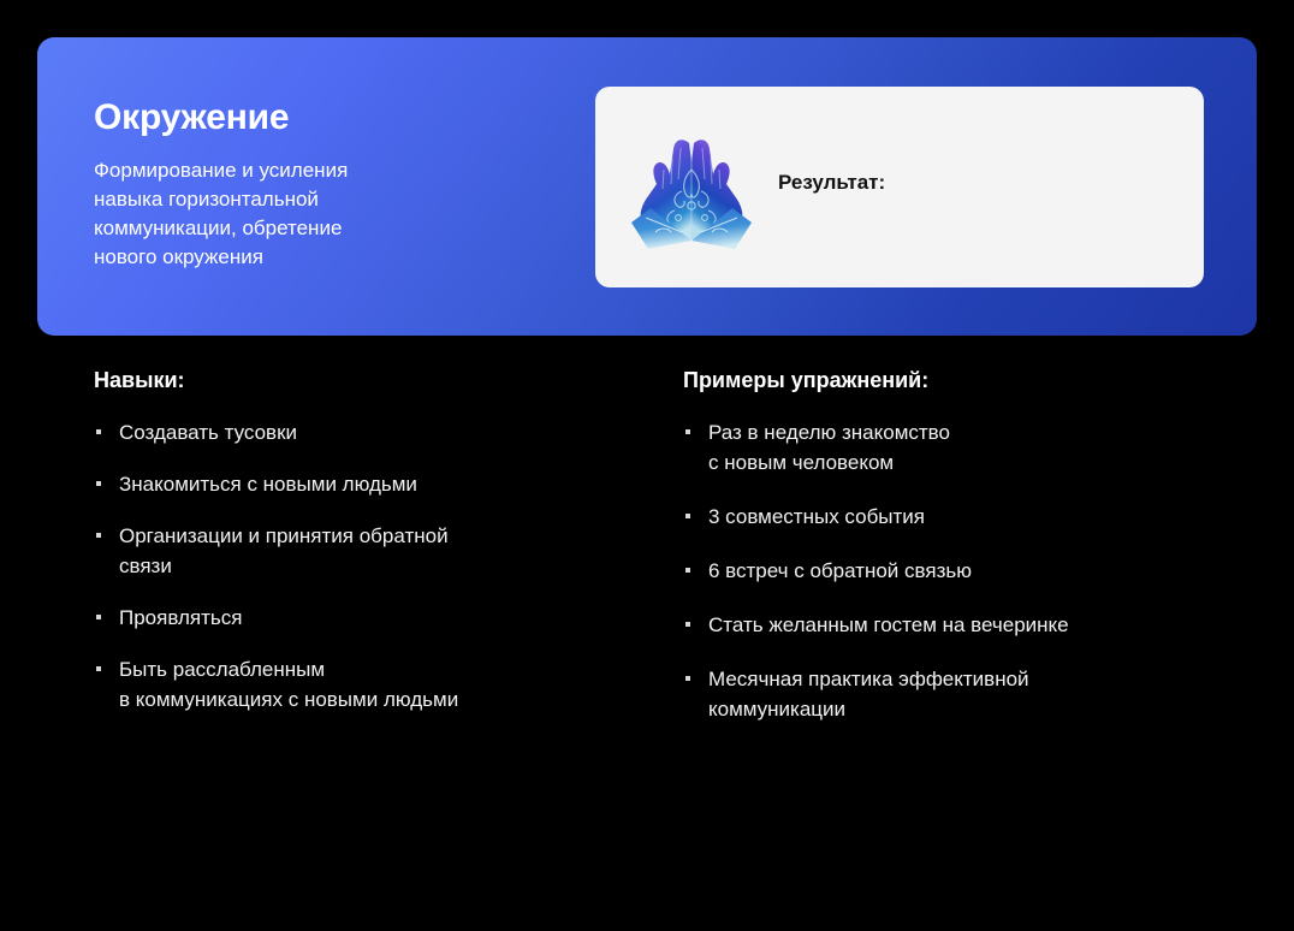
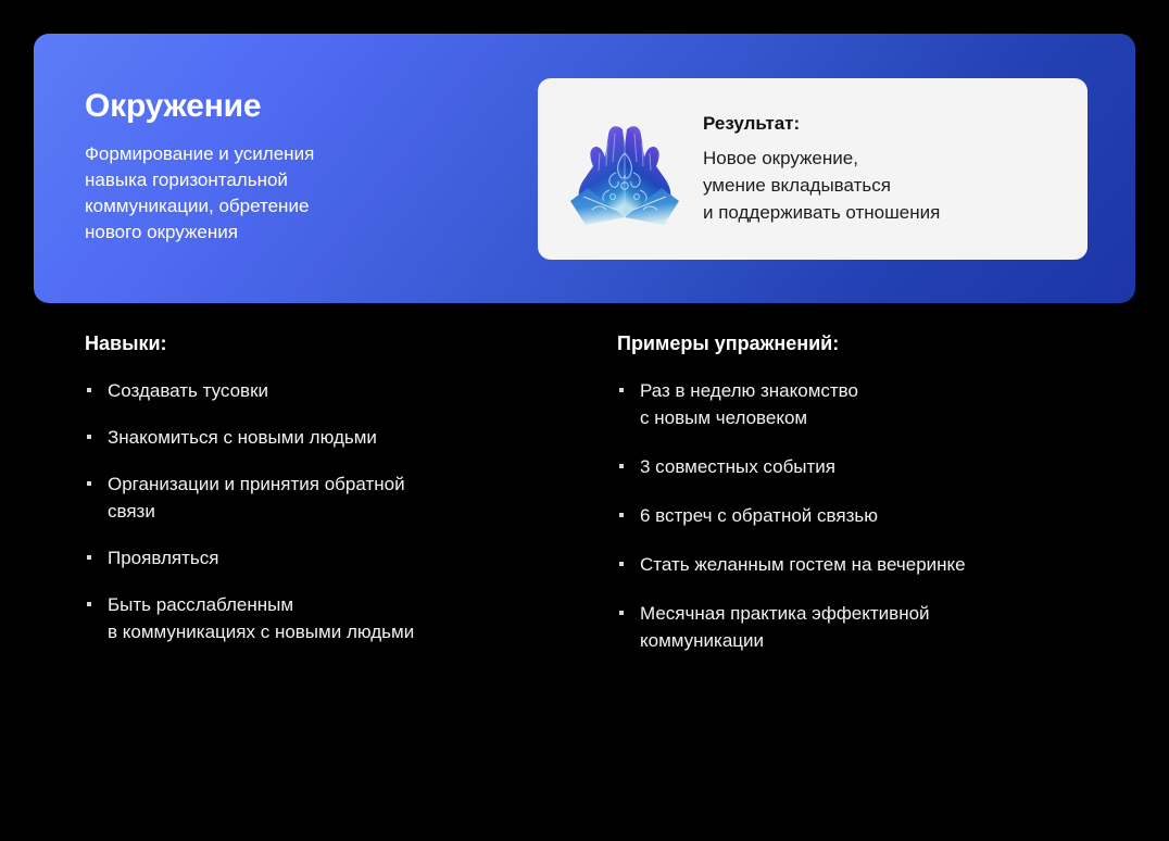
  Окружение
  Формирование и усиления
  навыка горизонтальной
  коммуникации, обретение
  нового окружения
  Результат:
+ Новое окружение,
+ умение вкладываться
+ и поддерживать отношения
  Навыки:
  Создавать тусовки
  Знакомиться с новыми людьми
  Организации и принятия обратной
  связи
  Проявляться
  Быть расслабленным
  в коммуникациях с новыми людьми
  Примеры упражнений:
  Раз в неделю знакомство
  с новым человеком
  3 совместных события
  6 встреч с обратной связью
  Стать желанным гостем на вечеринке
  Месячная практика эффективной
  коммуникации
